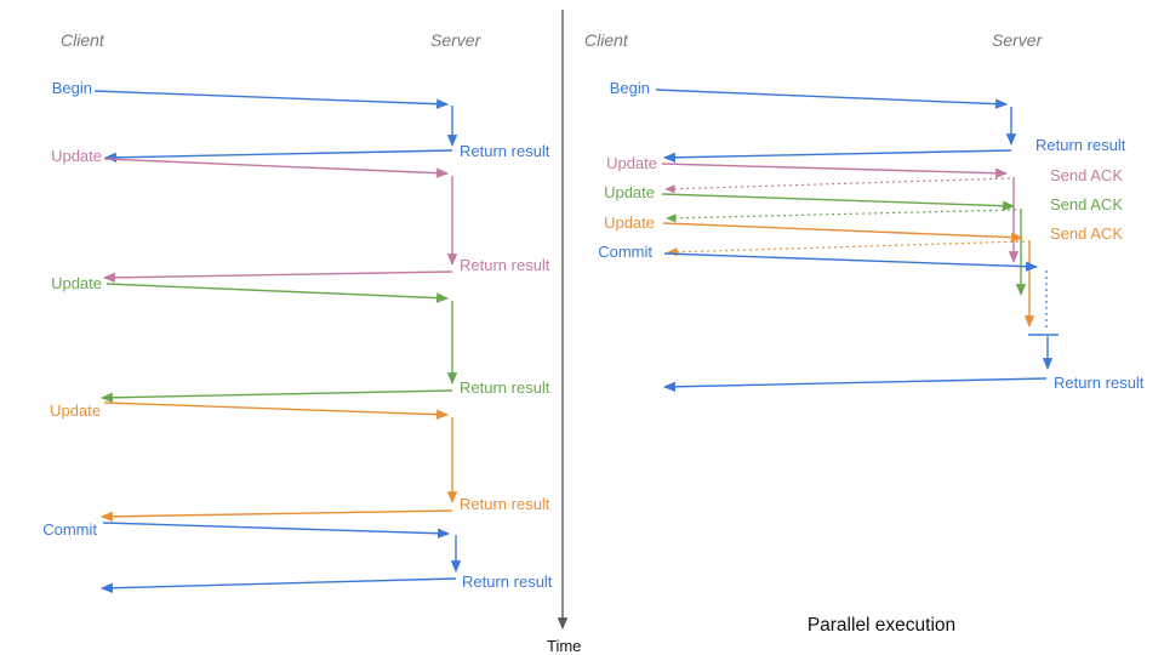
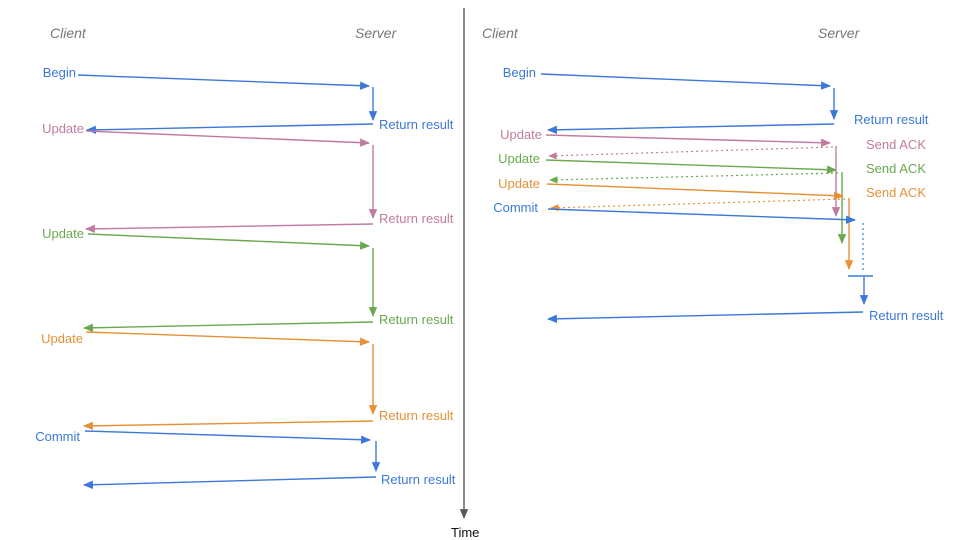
  Client
  Server
  Begin
  Return result
  Update
  Return result
  Update
  Return result
  Update
  Return result
  Commit
  Return result
  Time
  Client
  Server
  Begin
  Return result
  Update
  Send ACK
  Update
  Send ACK
  Update
  Send ACK
  Commit
  Return result
- Parallel execution
